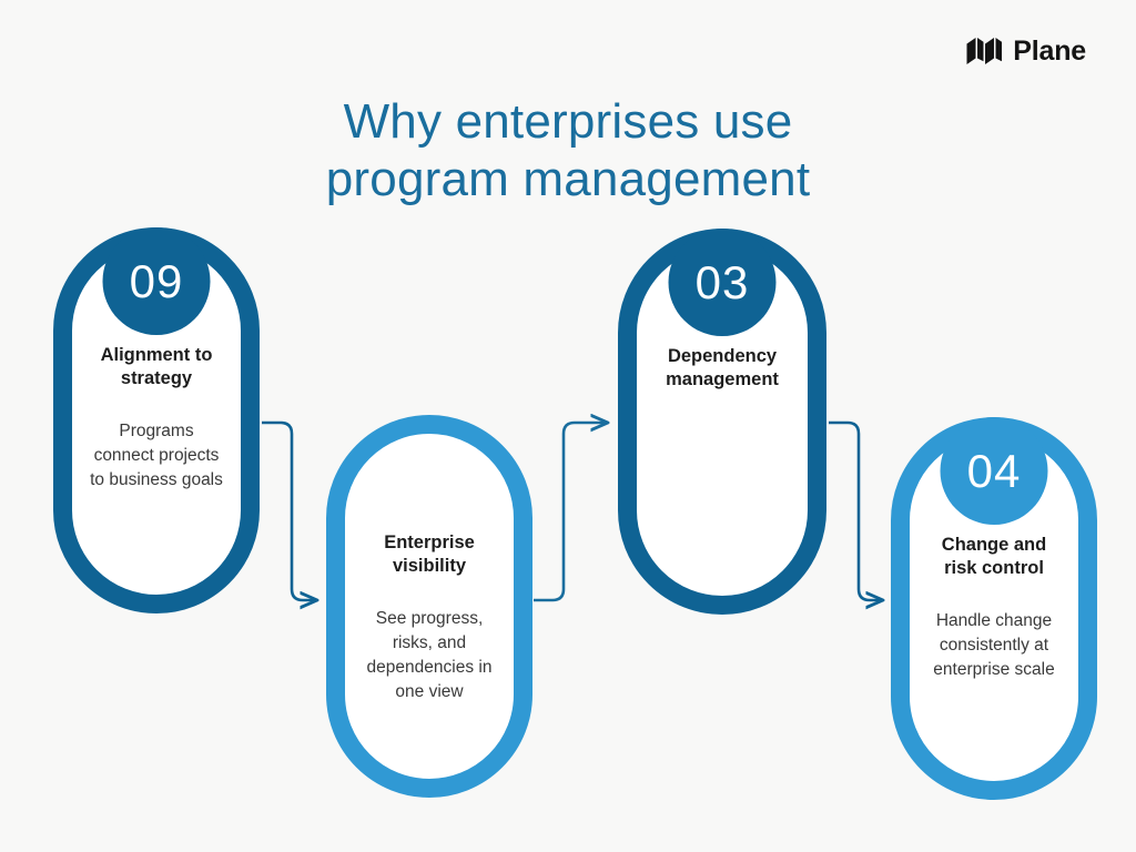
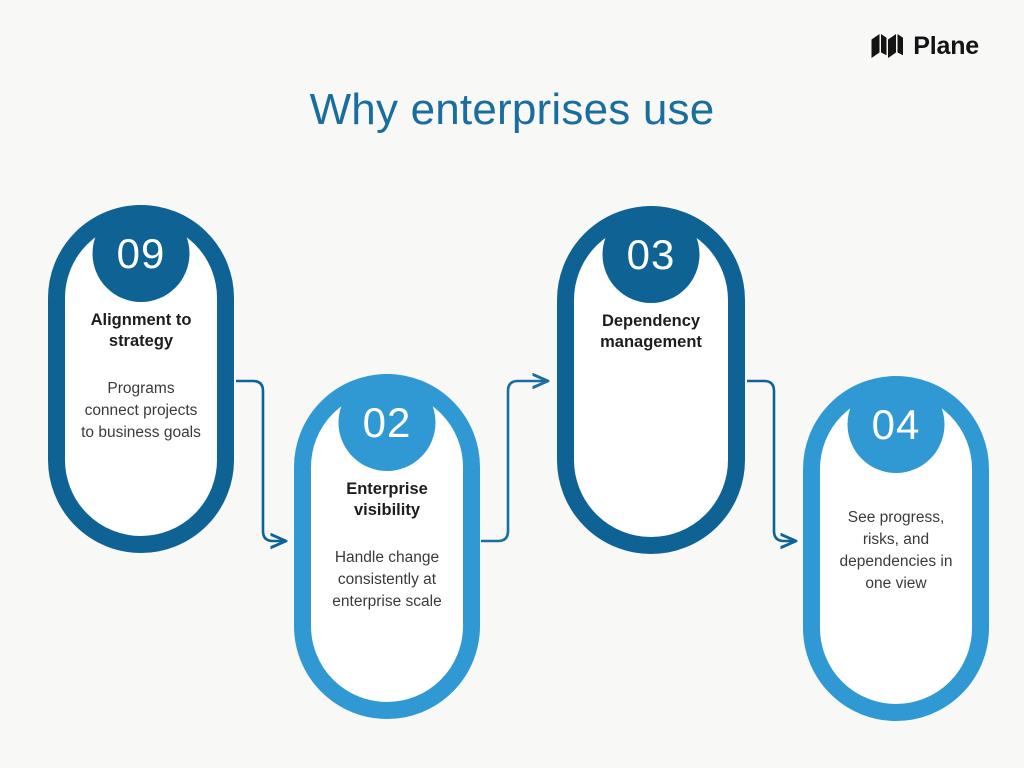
  Plane
  Why enterprises use
- program management
  09
  Alignment to strategy
  Programs connect projects to business goals
+ 02
  Enterprise visibility
- See progress, risks, and dependencies in one view
+ Handle change consistently at enterprise scale
  03
  Dependency management
  04
- Change and risk control
- Handle change consistently at enterprise scale
+ See progress, risks, and dependencies in one view
